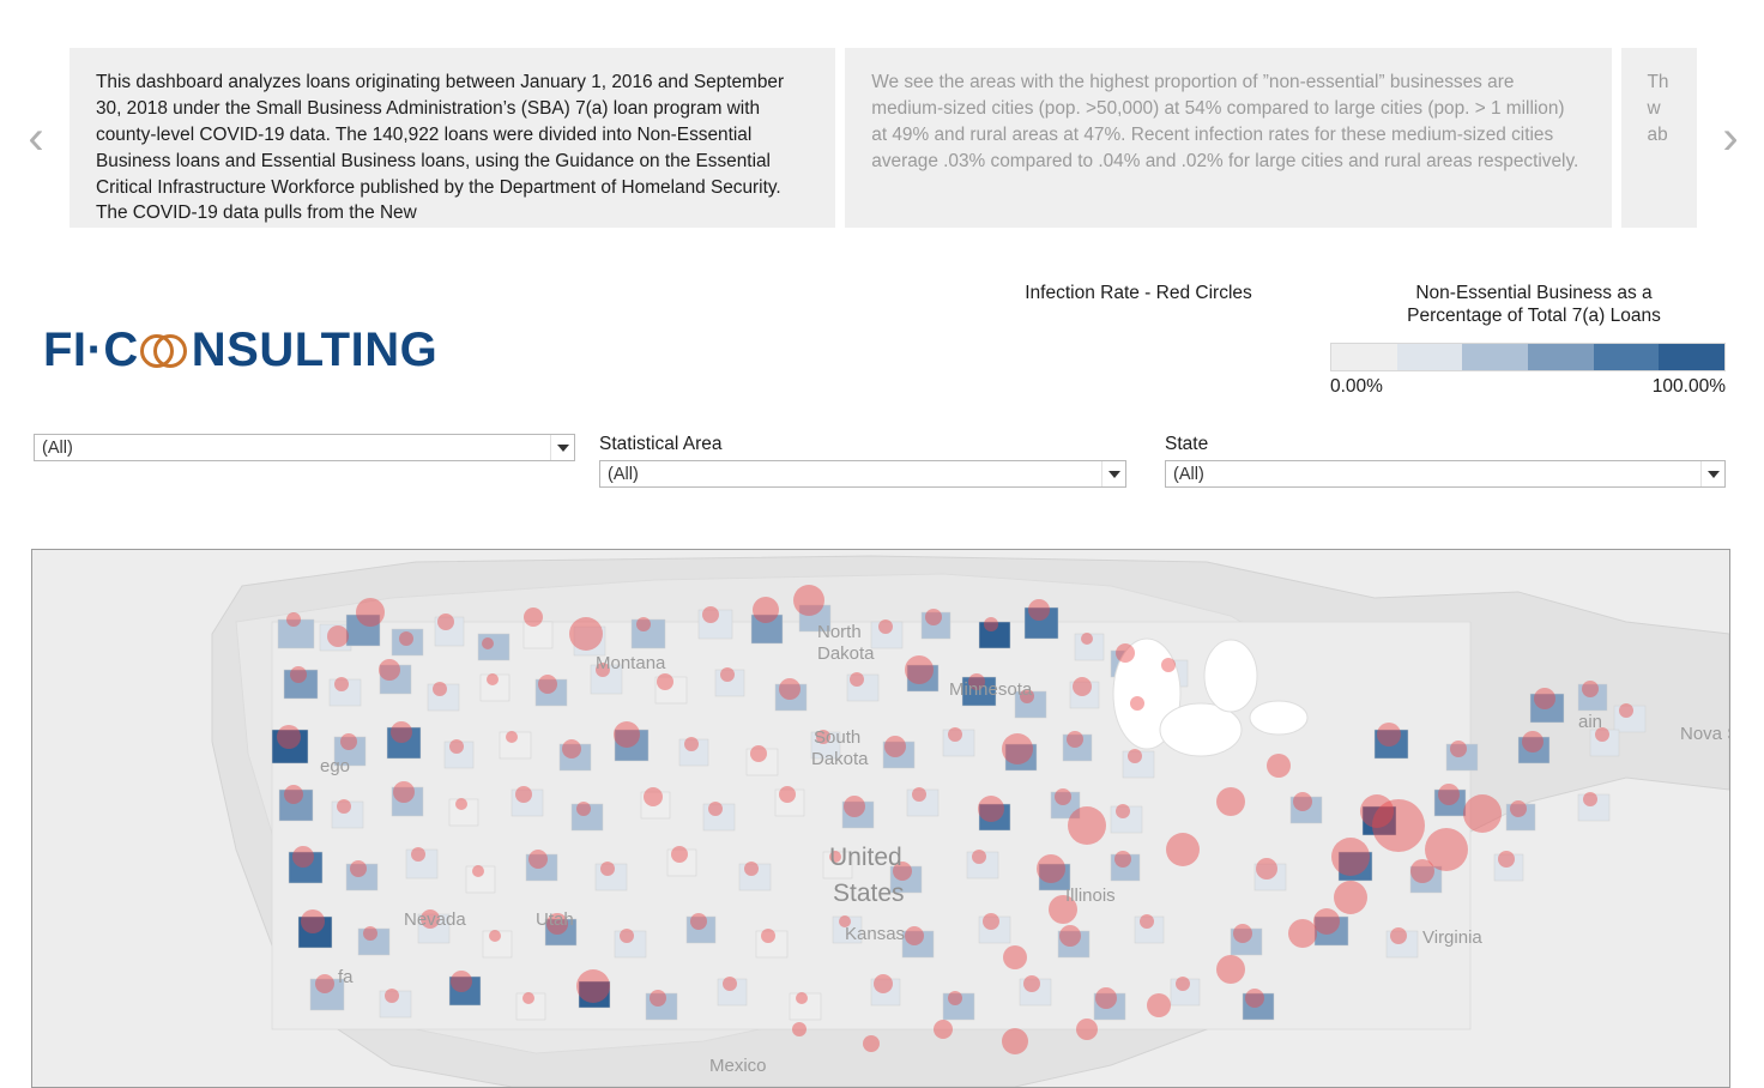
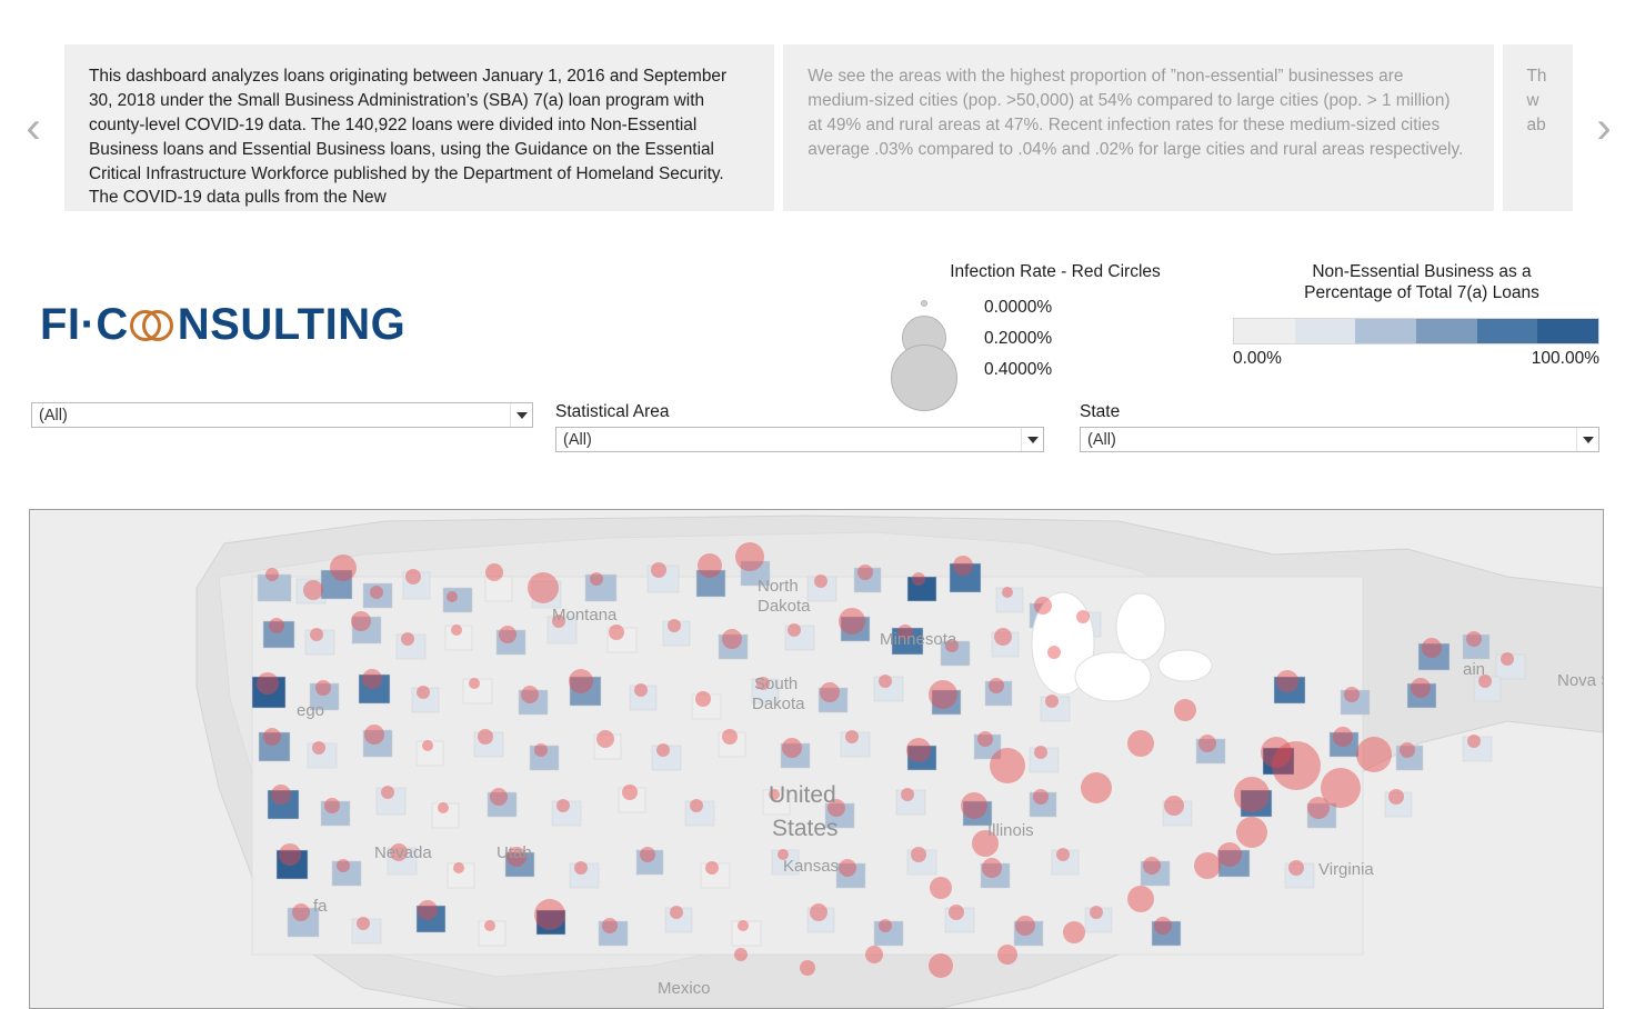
  ‹
  This dashboard analyzes loans originating between January 1, 2016 and September 30, 2018 under the Small Business Administration’s (SBA) 7(a) loan program with county-level COVID-19 data. The 140,922 loans were divided into Non-Essential Business loans and Essential Business loans, using the Guidance on the Essential Critical Infrastructure Workforce published by the Department of Homeland Security. The COVID-19 data pulls from the New
  We see the areas with the highest proportion of ”non-essential” businesses are medium-sized cities (pop. >50,000) at 54% compared to large cities (pop. > 1 million) at 49% and rural areas at 47%. Recent infection rates for these medium-sized cities average .03% compared to .04% and .02% for large cities and rural areas respectively.
  Th w ab
  ›
  FI·C
  NSULTING
  Infection Rate - Red Circles
+ 0.0000%
+ 0.2000%
+ 0.4000%
  Non-Essential Business as a
  Percentage of Total 7(a) Loans
  0.00%
  100.00%
  (All)
  Statistical Area
  (All)
  State
  (All)
  Montana
  North
  Dakota
  Minnesota
  South
  Dakota
  Nevada
  Utah
  United
  States
  Kansas
  Illinois
  Virginia
  Mexico
  ain
  ego
  fa
